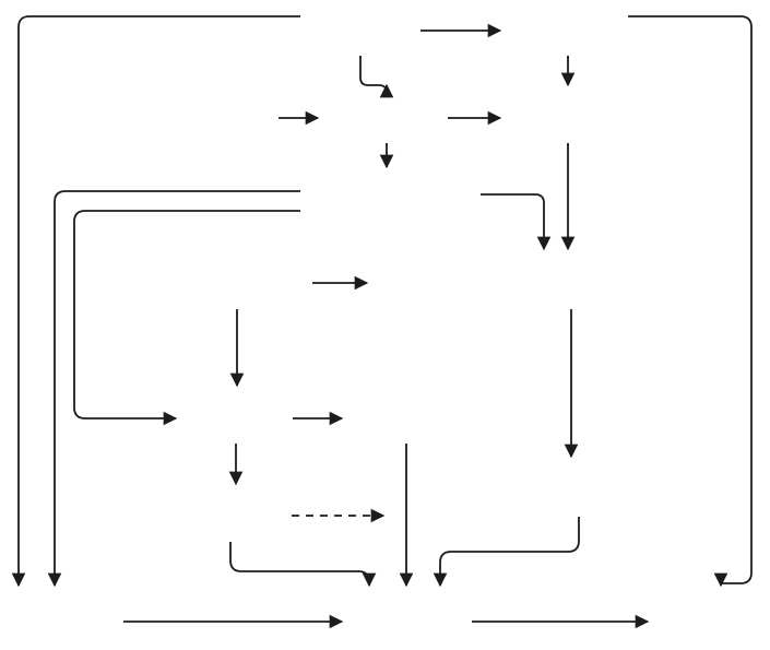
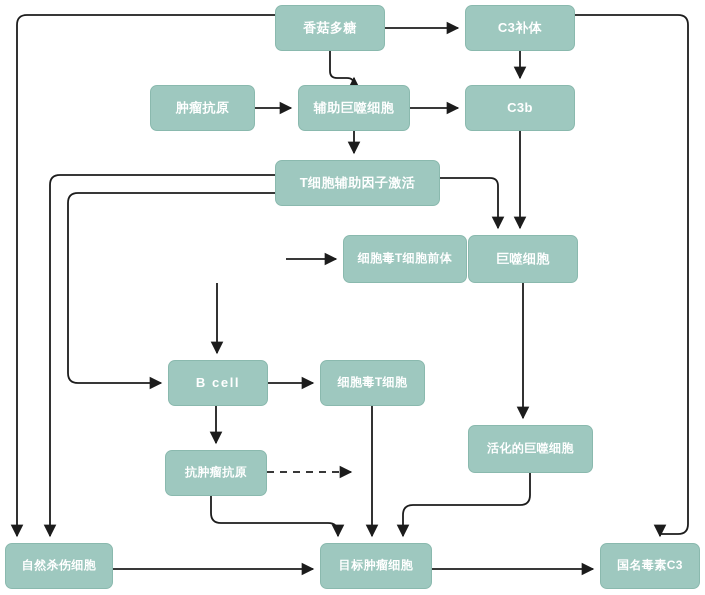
+ 香菇多糖
+ C3补体
+ 肿瘤抗原
+ 辅助巨噬细胞
+ C3b
+ T细胞辅助因子激活
+ 细胞毒T细胞前体
+ 巨噬细胞
+ B cell
+ 细胞毒T细胞
+ 抗肿瘤抗原
+ 活化的巨噬细胞
+ 自然杀伤细胞
+ 目标肿瘤细胞
+ 国名毒素C3
